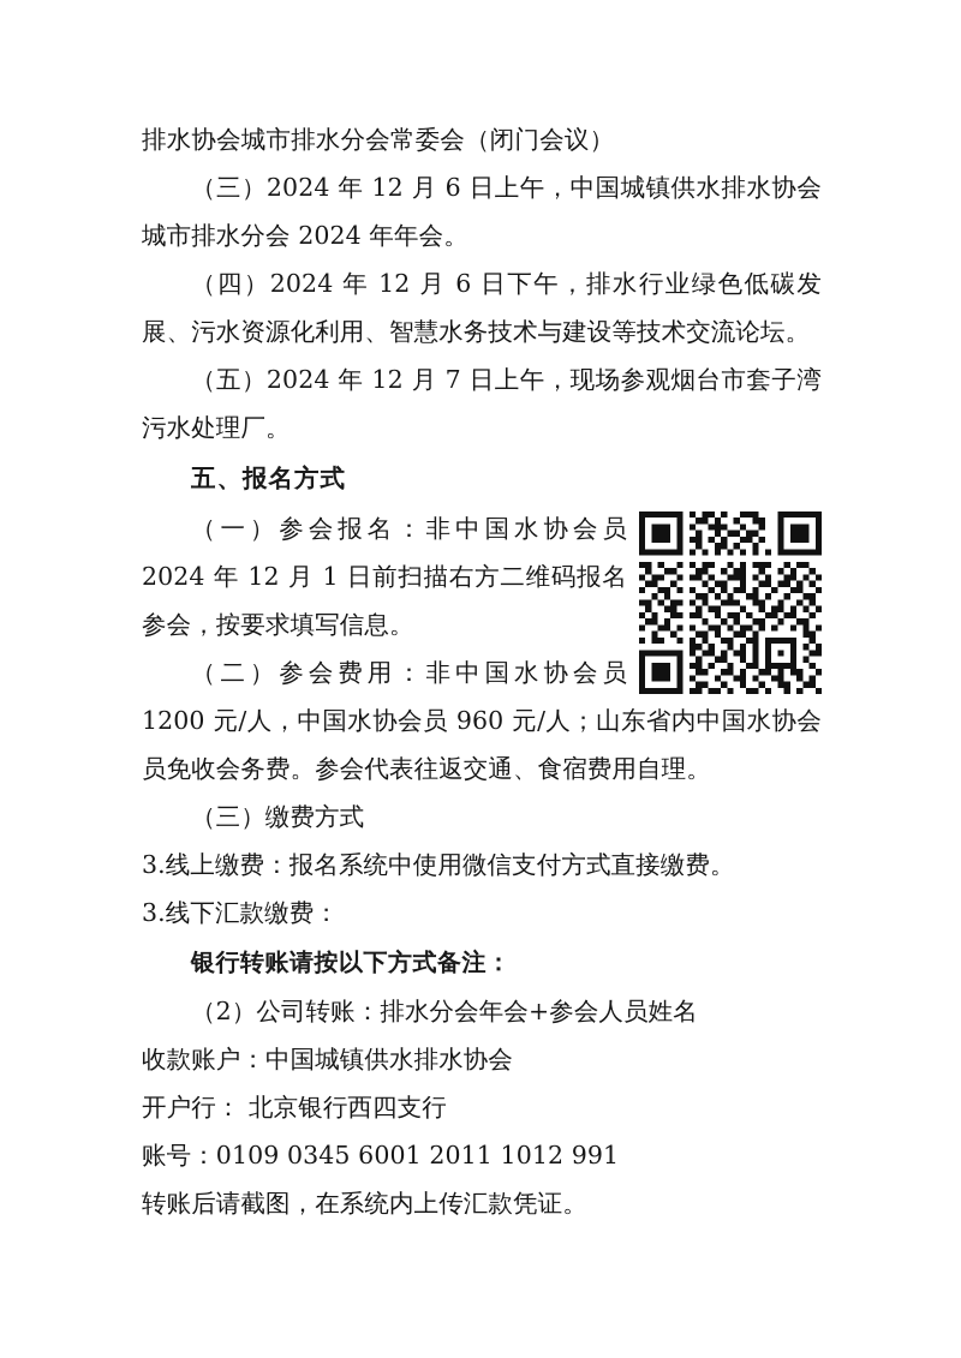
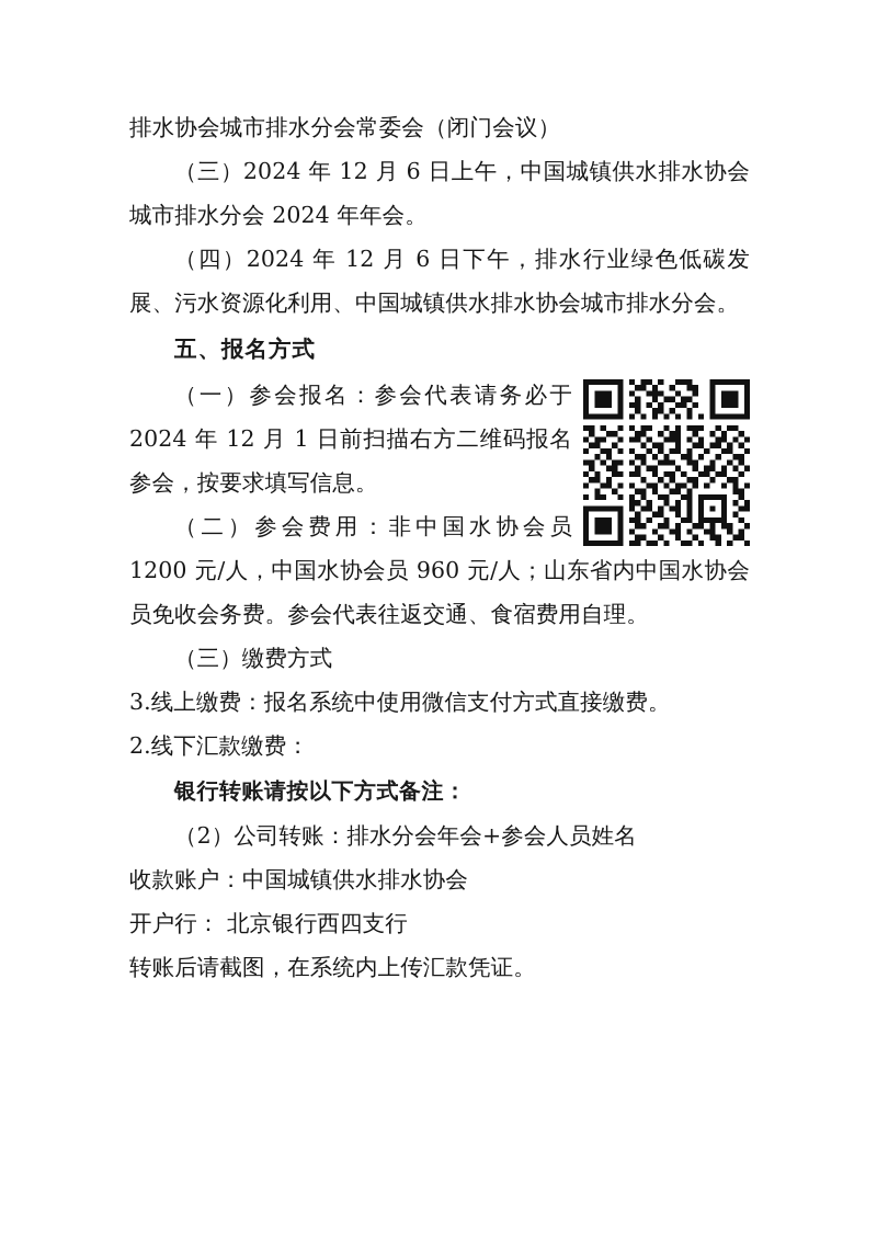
  排水协会城市排水分会常委会（闭门会议）
  （三）2024 年 12 月 6 日上午，中国城镇供水排水协会城市排水分会 2024 年年会。
- （四）2024 年 12 月 6 日下午，排水行业绿色低碳发展、污水资源化利用、智慧水务技术与建设等技术交流论坛。
+ （四）2024 年 12 月 6 日下午，排水行业绿色低碳发展、污水资源化利用、中国城镇供水排水协会城市排水分会。
- （五）2024 年 12 月 7 日上午，现场参观烟台市套子湾污水处理厂。
  五、报名方式
- （一）参会报名：非中国水协会员 2024 年 12 月 1 日前扫描右方二维码报名参会，按要求填写信息。
+ （一）参会报名：参会代表请务必于 2024 年 12 月 1 日前扫描右方二维码报名参会，按要求填写信息。
  （二）参会费用：非中国水协会员 1200 元/人，中国水协会员 960 元/人；山东省内中国水协会员免收会务费。参会代表往返交通、食宿费用自理。
  （三）缴费方式
  3.线上缴费：报名系统中使用微信支付方式直接缴费。
- 3.线下汇款缴费：
+ 2.线下汇款缴费：
  银行转账请按以下方式备注：
  （2）公司转账：排水分会年会+参会人员姓名
  收款账户：中国城镇供水排水协会
  开户行： 北京银行西四支行
- 账号：0109 0345 6001 2011 1012 991
  转账后请截图，在系统内上传汇款凭证。
